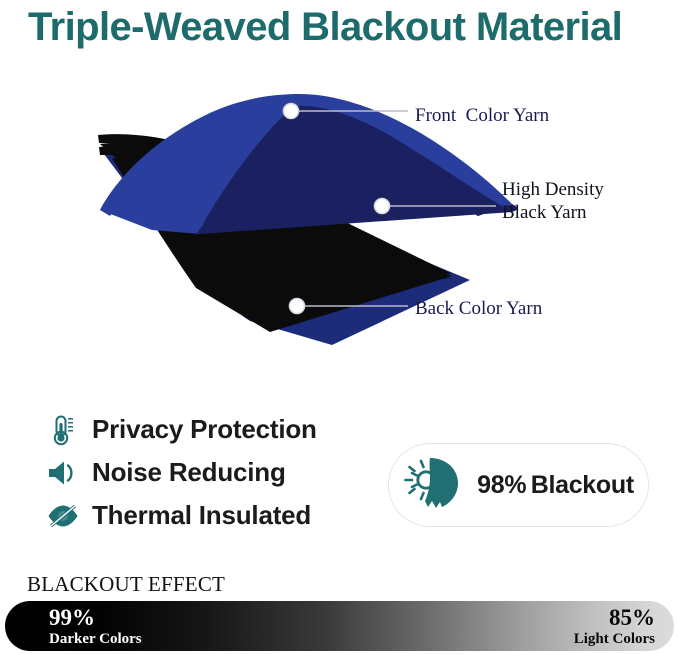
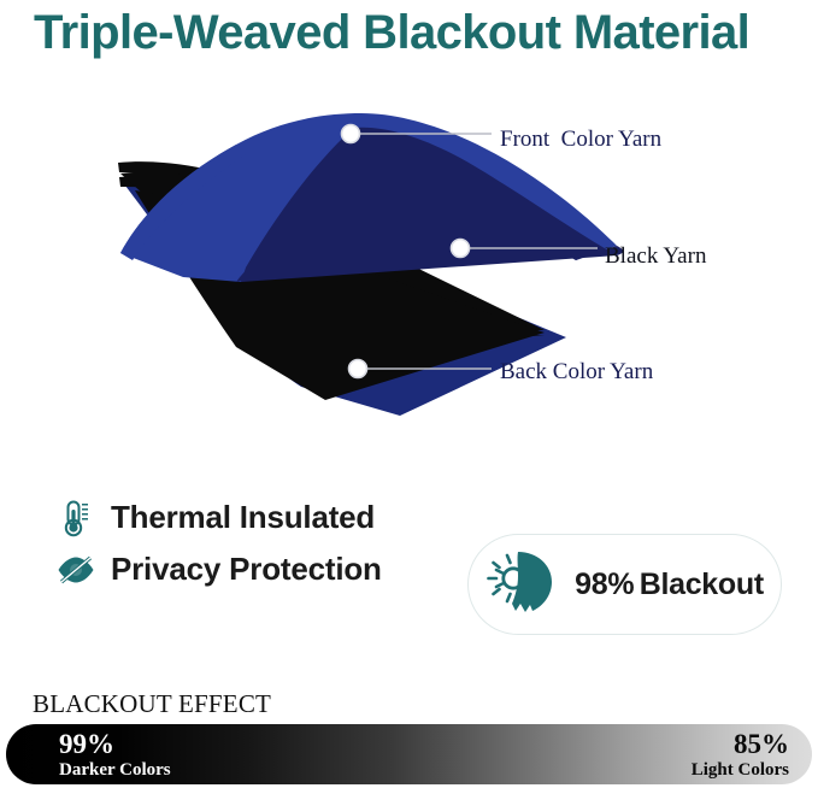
  Triple-Weaved Blackout Material
  Front Color Yarn
- High Density
  Black Yarn
  Back Color Yarn
- Privacy Protection
+ Thermal Insulated
- Noise Reducing
- Thermal Insulated
+ Privacy Protection
  98% Blackout
  BLACKOUT EFFECT
  99%
  Darker Colors
  85%
  Light Colors
